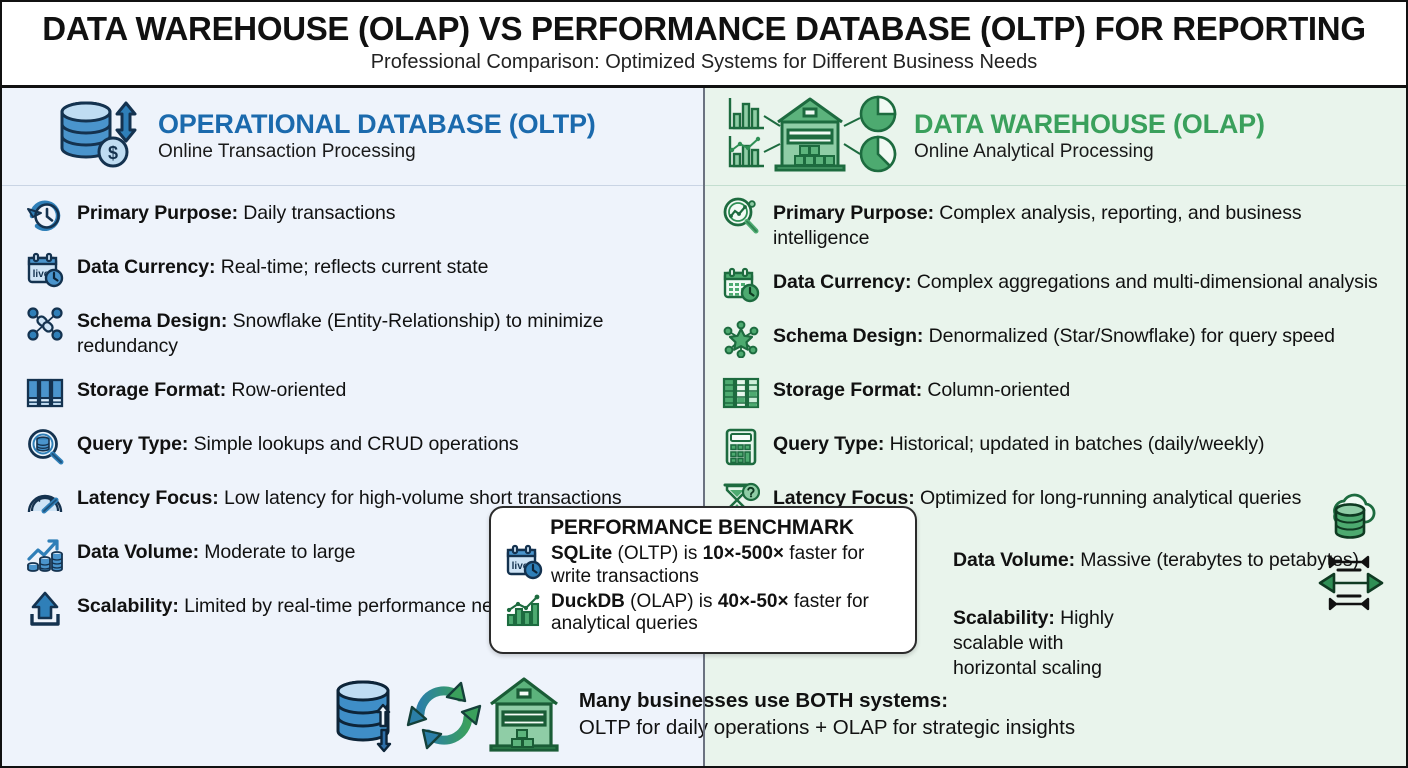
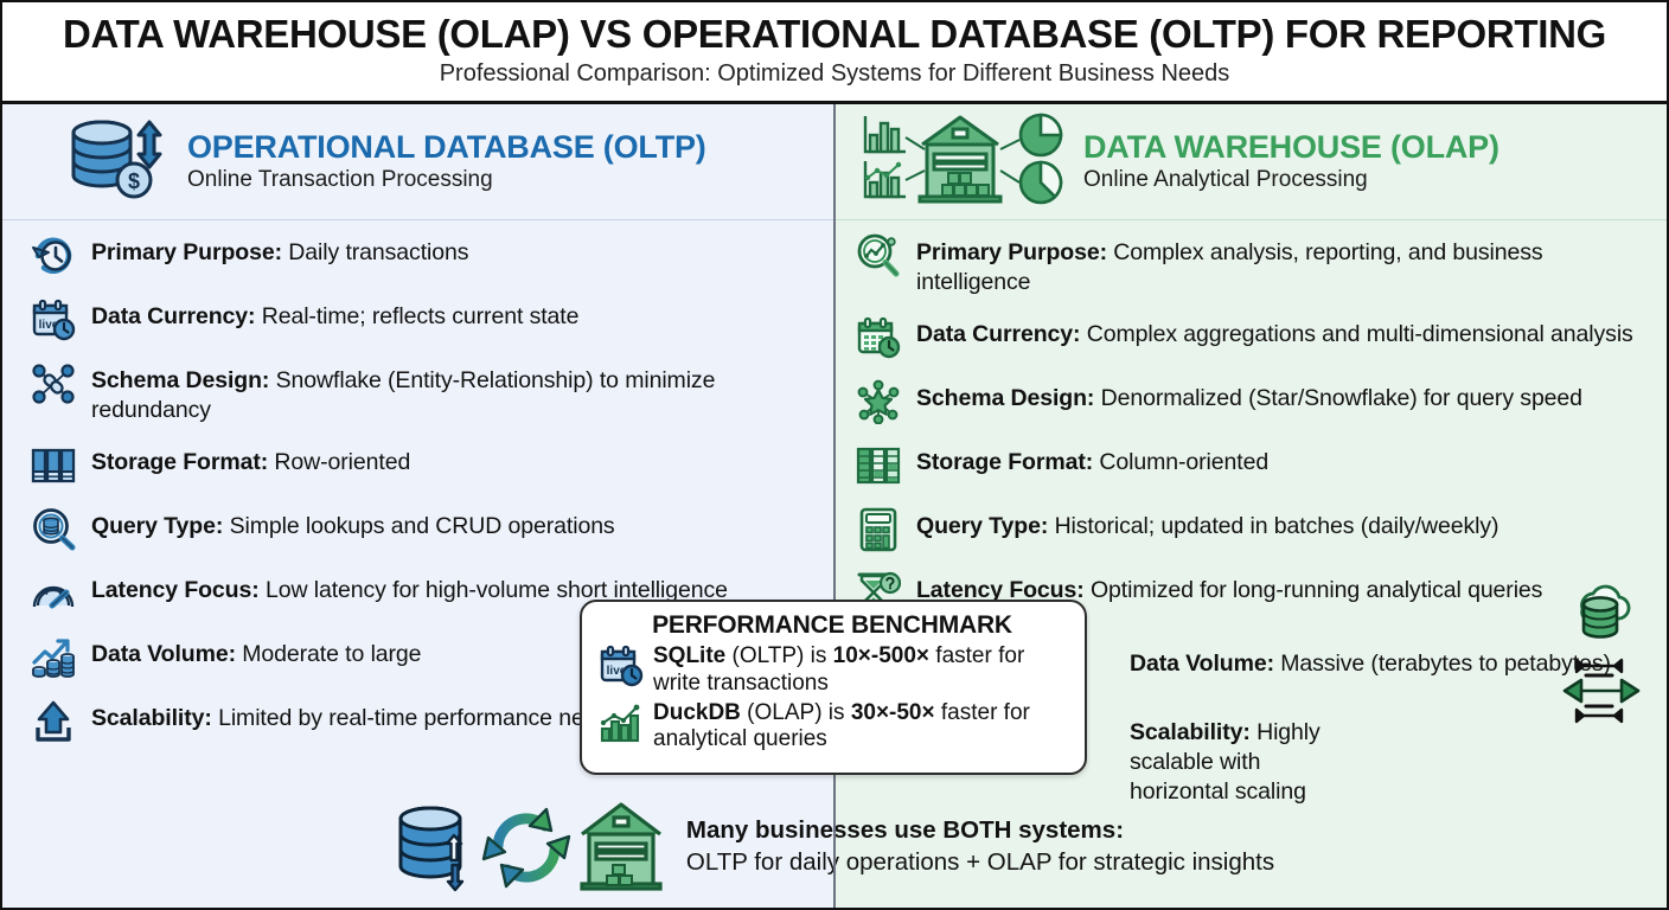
- DATA WAREHOUSE (OLAP) VS PERFORMANCE DATABASE (OLTP) FOR REPORTING
+ DATA WAREHOUSE (OLAP) VS OPERATIONAL DATABASE (OLTP) FOR REPORTING
  Professional Comparison: Optimized Systems for Different Business Needs
  $
  OPERATIONAL DATABASE (OLTP)
  Online Transaction Processing
  Primary Purpose: Daily transactions
  liv
  Data Currency: Real-time; reflects current state
  Schema Design: Snowflake (Entity-Relationship) to minimize redundancy
  Storage Format: Row-oriented
  Query Type: Simple lookups and CRUD operations
- Latency Focus: Low latency for high-volume short transactions
+ Latency Focus: Low latency for high-volume short intelligence
  Data Volume: Moderate to large
  Scalability: Limited by real-time performance ne
  DATA WAREHOUSE (OLAP)
  Online Analytical Processing
  Primary Purpose: Complex analysis, reporting, and business intelligence
  Data Currency: Complex aggregations and multi-dimensional analysis
  Schema Design: Denormalized (Star/Snowflake) for query speed
  Storage Format: Column-oriented
  Query Type: Historical; updated in batches (daily/weekly)
  Latency Focus: Optimized for long-running analytical queries
  Data Volume: Massive (terabytes to petabyes)
  Scalability: Highly scalable with horizontal scaling
  PERFORMANCE BENCHMARK
  liv
  SQLite (OLTP) is 10×-500× faster for write transactions
- DuckDB (OLAP) is 40×-50× faster for analytical queries
+ DuckDB (OLAP) is 30×-50× faster for analytical queries
  Many businesses use BOTH systems:
  OLTP for dail operations + OLAP for strategic insights
